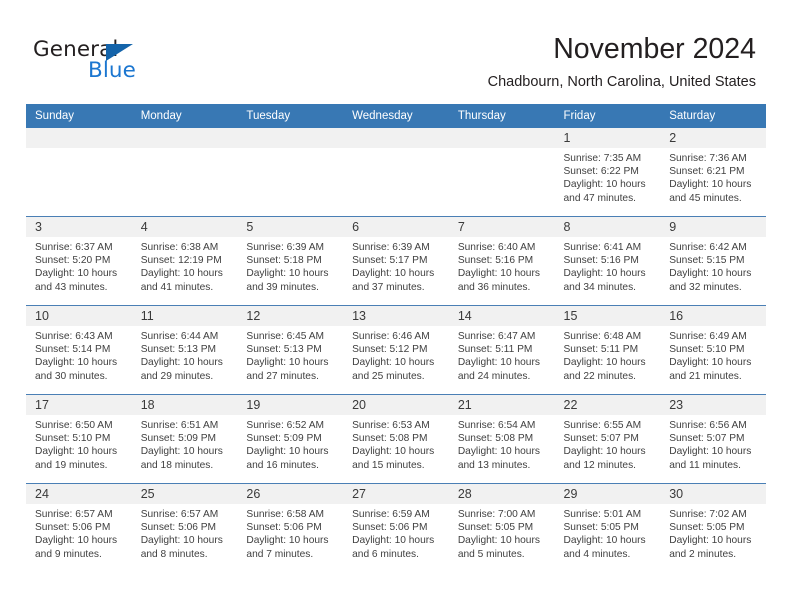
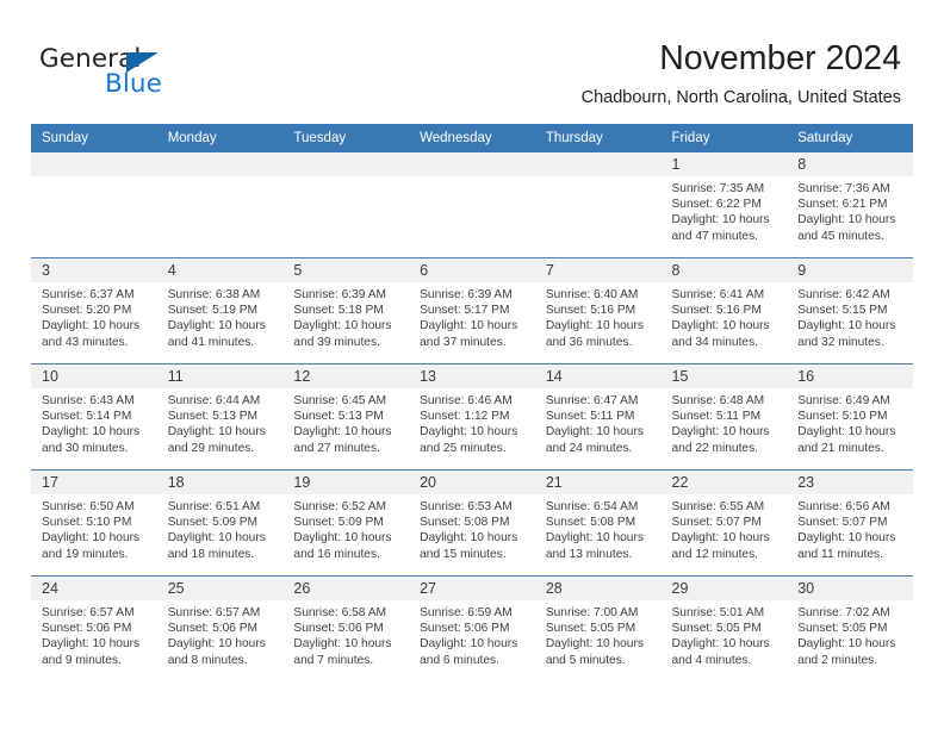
  General
  Blue
  November 2024
  Chadbourn, North Carolina, United States
  Sunday	Monday	Tuesday	Wednesday	Thursday	Friday	Saturday
- 					1Sunrise: 7:35 AMSunset: 6:22 PMDaylight: 10 hoursand 47 minutes.	2Sunrise: 7:36 AMSunset: 6:21 PMDaylight: 10 hoursand 45 minutes.
+ 					1Sunrise: 7:35 AMSunset: 6:22 PMDaylight: 10 hoursand 47 minutes.	8Sunrise: 7:36 AMSunset: 6:21 PMDaylight: 10 hoursand 45 minutes.
- 3Sunrise: 6:37 AMSunset: 5:20 PMDaylight: 10 hoursand 43 minutes.	4Sunrise: 6:38 AMSunset: 12:19 PMDaylight: 10 hoursand 41 minutes.	5Sunrise: 6:39 AMSunset: 5:18 PMDaylight: 10 hoursand 39 minutes.	6Sunrise: 6:39 AMSunset: 5:17 PMDaylight: 10 hoursand 37 minutes.	7Sunrise: 6:40 AMSunset: 5:16 PMDaylight: 10 hoursand 36 minutes.	8Sunrise: 6:41 AMSunset: 5:16 PMDaylight: 10 hoursand 34 minutes.	9Sunrise: 6:42 AMSunset: 5:15 PMDaylight: 10 hoursand 32 minutes.
+ 3Sunrise: 6:37 AMSunset: 5:20 PMDaylight: 10 hoursand 43 minutes.	4Sunrise: 6:38 AMSunset: 5:19 PMDaylight: 10 hoursand 41 minutes.	5Sunrise: 6:39 AMSunset: 5:18 PMDaylight: 10 hoursand 39 minutes.	6Sunrise: 6:39 AMSunset: 5:17 PMDaylight: 10 hoursand 37 minutes.	7Sunrise: 6:40 AMSunset: 5:16 PMDaylight: 10 hoursand 36 minutes.	8Sunrise: 6:41 AMSunset: 5:16 PMDaylight: 10 hoursand 34 minutes.	9Sunrise: 6:42 AMSunset: 5:15 PMDaylight: 10 hoursand 32 minutes.
- 10Sunrise: 6:43 AMSunset: 5:14 PMDaylight: 10 hoursand 30 minutes.	11Sunrise: 6:44 AMSunset: 5:13 PMDaylight: 10 hoursand 29 minutes.	12Sunrise: 6:45 AMSunset: 5:13 PMDaylight: 10 hoursand 27 minutes.	13Sunrise: 6:46 AMSunset: 5:12 PMDaylight: 10 hoursand 25 minutes.	14Sunrise: 6:47 AMSunset: 5:11 PMDaylight: 10 hoursand 24 minutes.	15Sunrise: 6:48 AMSunset: 5:11 PMDaylight: 10 hoursand 22 minutes.	16Sunrise: 6:49 AMSunset: 5:10 PMDaylight: 10 hoursand 21 minutes.
+ 10Sunrise: 6:43 AMSunset: 5:14 PMDaylight: 10 hoursand 30 minutes.	11Sunrise: 6:44 AMSunset: 5:13 PMDaylight: 10 hoursand 29 minutes.	12Sunrise: 6:45 AMSunset: 5:13 PMDaylight: 10 hoursand 27 minutes.	13Sunrise: 6:46 AMSunset: 1:12 PMDaylight: 10 hoursand 25 minutes.	14Sunrise: 6:47 AMSunset: 5:11 PMDaylight: 10 hoursand 24 minutes.	15Sunrise: 6:48 AMSunset: 5:11 PMDaylight: 10 hoursand 22 minutes.	16Sunrise: 6:49 AMSunset: 5:10 PMDaylight: 10 hoursand 21 minutes.
  17Sunrise: 6:50 AMSunset: 5:10 PMDaylight: 10 hoursand 19 minutes.	18Sunrise: 6:51 AMSunset: 5:09 PMDaylight: 10 hoursand 18 minutes.	19Sunrise: 6:52 AMSunset: 5:09 PMDaylight: 10 hoursand 16 minutes.	20Sunrise: 6:53 AMSunset: 5:08 PMDaylight: 10 hoursand 15 minutes.	21Sunrise: 6:54 AMSunset: 5:08 PMDaylight: 10 hoursand 13 minutes.	22Sunrise: 6:55 AMSunset: 5:07 PMDaylight: 10 hoursand 12 minutes.	23Sunrise: 6:56 AMSunset: 5:07 PMDaylight: 10 hoursand 11 minutes.
  24Sunrise: 6:57 AMSunset: 5:06 PMDaylight: 10 hoursand 9 minutes.	25Sunrise: 6:57 AMSunset: 5:06 PMDaylight: 10 hoursand 8 minutes.	26Sunrise: 6:58 AMSunset: 5:06 PMDaylight: 10 hoursand 7 minutes.	27Sunrise: 6:59 AMSunset: 5:06 PMDaylight: 10 hoursand 6 minutes.	28Sunrise: 7:00 AMSunset: 5:05 PMDaylight: 10 hoursand 5 minutes.	29Sunrise: 5:01 AMSunset: 5:05 PMDaylight: 10 hoursand 4 minutes.	30Sunrise: 7:02 AMSunset: 5:05 PMDaylight: 10 hoursand 2 minutes.
